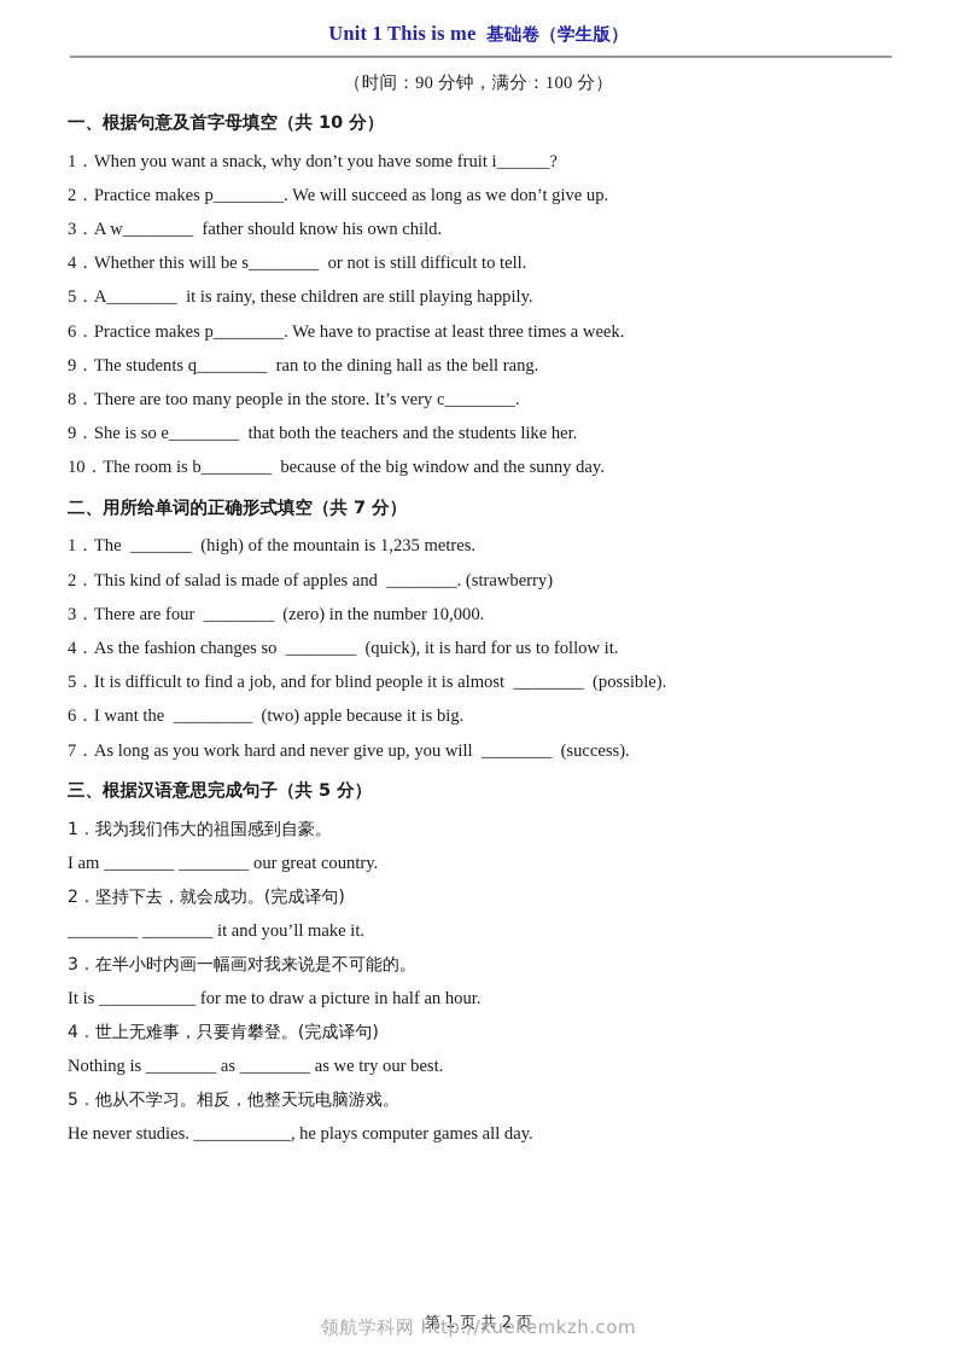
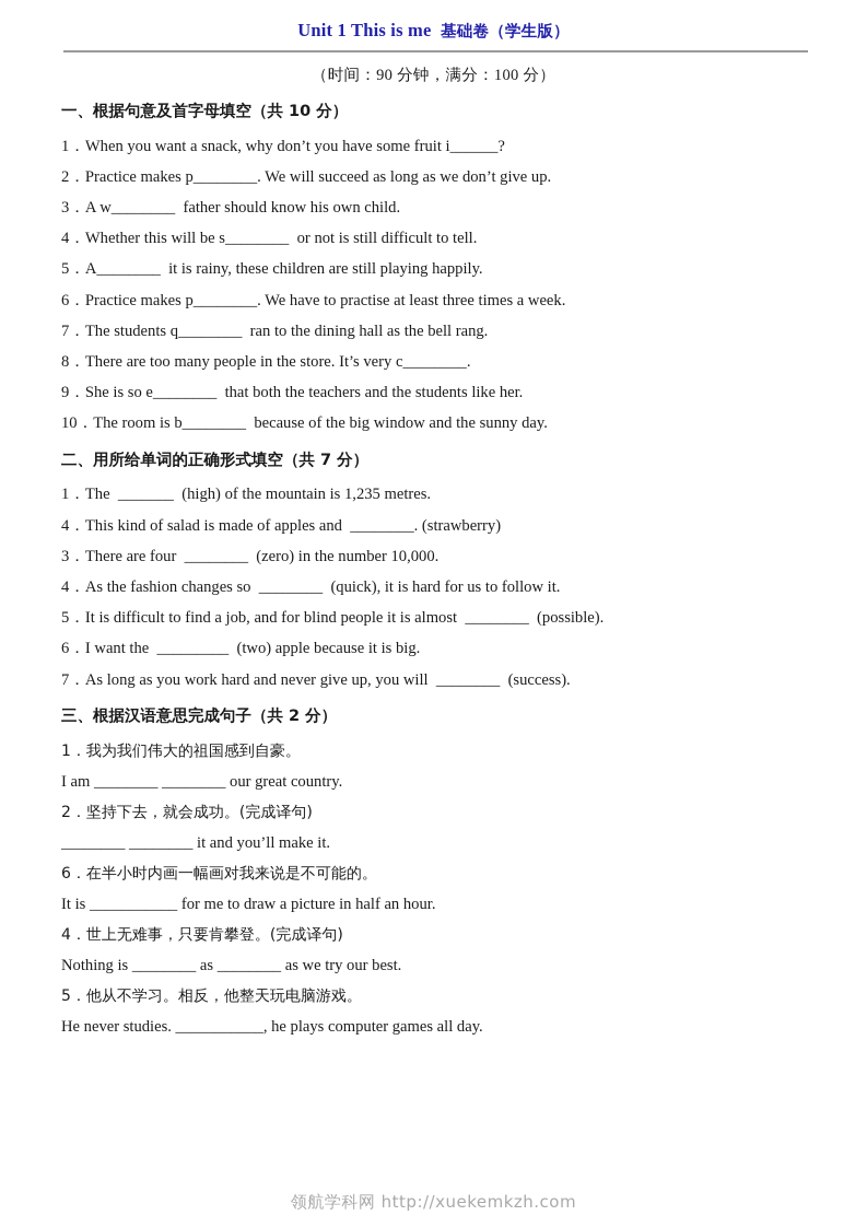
  Unit 1 This is me 基础卷（学生版）
  （时间：90 分钟，满分：100 分）
  一、根据句意及首字母填空（共 10 分）
  1．When you want a snack, why don’t you have some fruit i______?
  2．Practice makes p________. We will succeed as long as we don’t give up.
  3．A w________ father should know his own child.
  4．Whether this will be s________ or not is still difficult to tell.
  5．A________ it is rainy, these children are still playing happily.
  6．Practice makes p________. We have to practise at least three times a week.
- 9．The students q________ ran to the dining hall as the bell rang.
+ 7．The students q________ ran to the dining hall as the bell rang.
  8．There are too many people in the store. It’s very c________.
  9．She is so e________ that both the teachers and the students like her.
  10．The room is b________ because of the big window and the sunny day.
  二、用所给单词的正确形式填空（共 7 分）
  1．The _______ (high) of the mountain is 1,235 metres.
- 2．This kind of salad is made of apples and ________. (strawberry)
+ 4．This kind of salad is made of apples and ________. (strawberry)
  3．There are four ________ (zero) in the number 10,000.
  4．As the fashion changes so ________ (quick), it is hard for us to follow it.
  5．It is difficult to find a job, and for blind people it is almost ________ (possible).
  6．I want the _________ (two) apple because it is big.
  7．As long as you work hard and never give up, you will ________ (success).
- 三、根据汉语意思完成句子（共 5 分）
+ 三、根据汉语意思完成句子（共 2 分）
  1．我为我们伟大的祖国感到自豪。
  I am ________ ________ our great country.
  2．坚持下去，就会成功。(完成译句)
  ________ ________ it and you’ll make it.
- 3．在半小时内画一幅画对我来说是不可能的。
+ 6．在半小时内画一幅画对我来说是不可能的。
  It is ___________ for me to draw a picture in half an hour.
  4．世上无难事，只要肯攀登。(完成译句)
  Nothing is ________ as ________ as we try our best.
  5．他从不学习。相反，他整天玩电脑游戏。
  He never studies. ___________, he plays computer games all day.
- 第 1 页 共 2 页
  领航学科网 http://xuekemkzh.com
